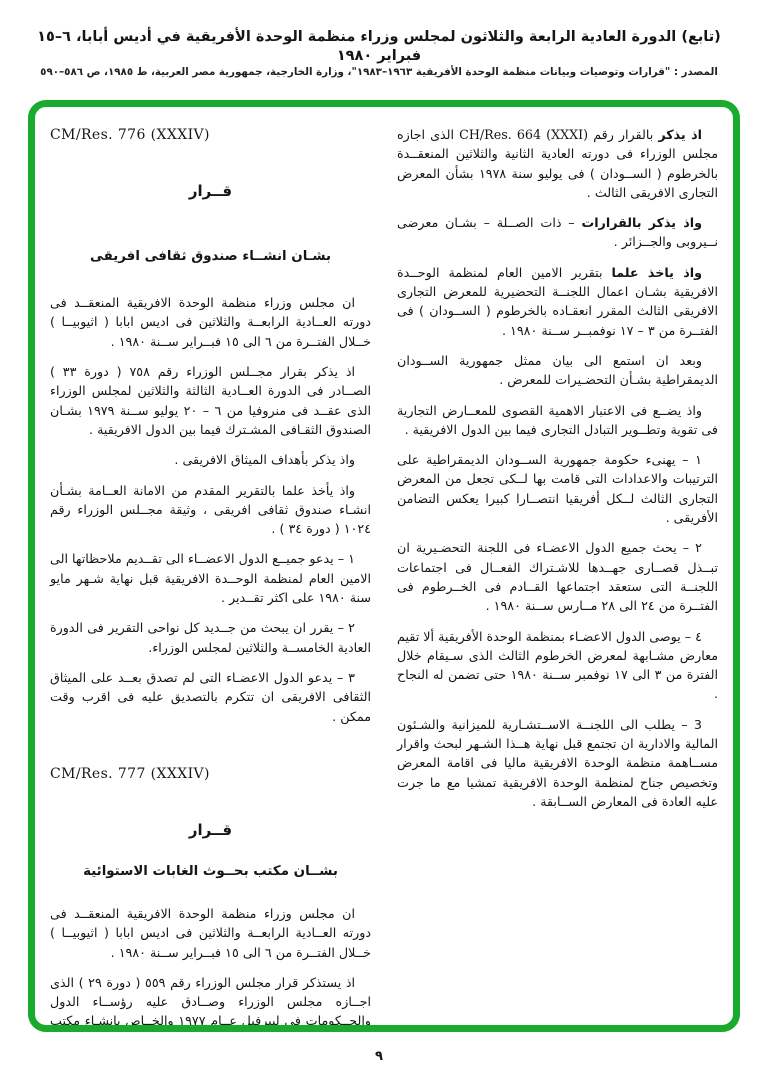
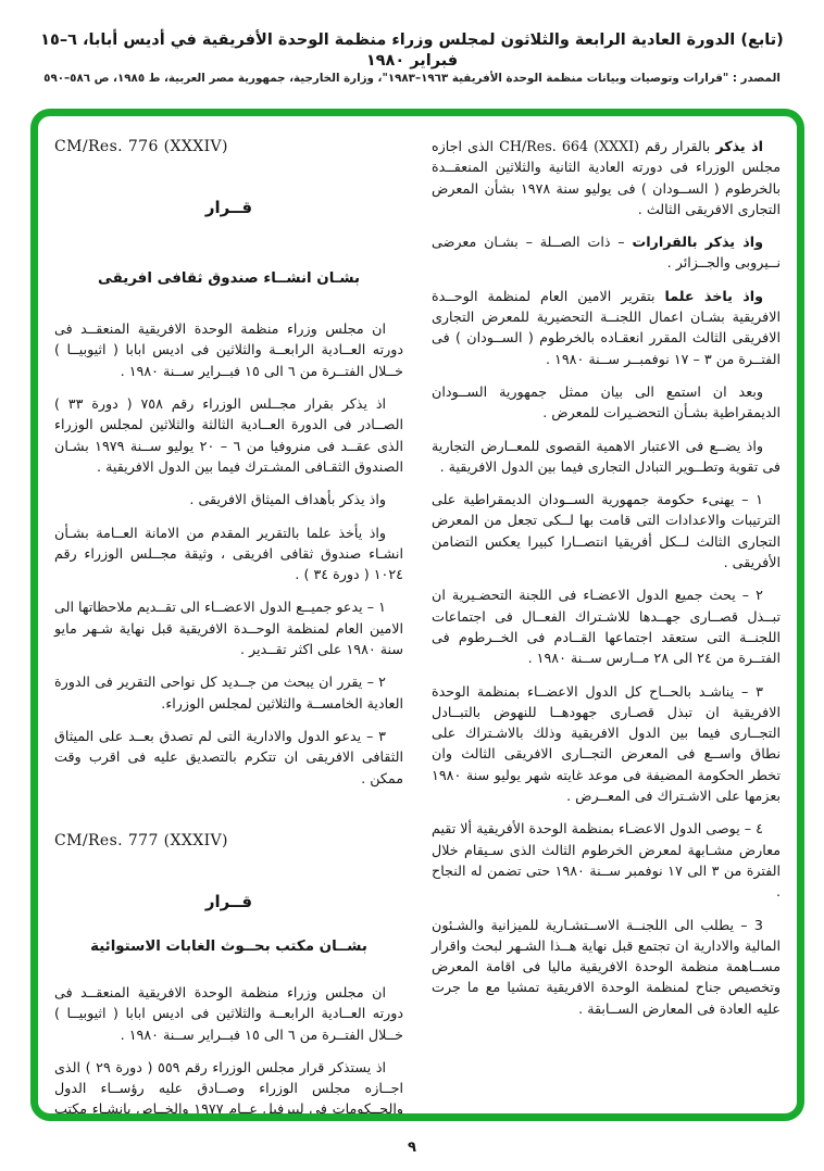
  (تابع) الدورة العادية الرابعة والثلاثون لمجلس وزراء منظمة الوحدة الأفريقية في أديس أبابا، ٦–١٥ فبراير ١٩٨٠
  المصدر : "قرارات وتوصيات وبيانات منظمة الوحدة الأفريقية ١٩٦٣–١٩٨٣"، وزارة الخارجية، جمهورية مصر العربية، ط ١٩٨٥، ص ٥٨٦–٥٩٠
  اذ يذكر بالقرار رقم CH/Res. 664 (XXXI) الذى اجازه مجلس الوزراء فى دورته العادية الثانية والثلاثين المنعقــدة بالخرطوم ( الســودان ) فى يوليو سنة ١٩٧٨ بشأن المعرض التجارى الافريقى الثالث .
  واذ يذكر بالقرارات – ذات الصــلة – بشـان معرضى نــيروبى والجــزائر .
  واذ ياخذ علما بتقرير الامين العام لمنظمة الوحــدة الافريقية بشـان اعمال اللجنــة التحضيرية للمعرض التجارى الافريقى الثالث المقرر انعقـاده بالخرطوم ( الســودان ) فى الفتــرة من ٣ – ١٧ نوفمبــر ســنة ١٩٨٠ .
  وبعد ان استمع الى بيان ممثل جمهورية الســودان الديمقراطية بشـأن التحضـيرات للمعرض .
  واذ يضــع فى الاعتبار الاهمية القصوى للمعــارض التجارية فى تقوية وتطــوير التبادل التجارى فيما بين الدول الافريقية .
  ١ – يهنىء حكومة جمهورية الســودان الديمقراطية على الترتيبات والاعدادات التى قامت بها لــكى تجعل من المعرض التجارى الثالث لــكل أفريقيا انتصــارا كبيرا يعكس التضامن الأفريقى .
  ٢ – يحث جميع الدول الاعضـاء فى اللجنة التحضـيرية ان تبــذل قصــارى جهــدها للاشـتراك الفعــال فى اجتماعات اللجنــة التى ستعقد اجتماعها القــادم فى الخــرطوم فى الفتــرة من ٢٤ الى ٢٨ مــارس ســنة ١٩٨٠ .
+ ٣ – يناشـد بالحــاح كل الدول الاعضــاء بمنظمة الوحدة الافريقية ان تبذل قصـارى جهودهــا للنهوض بالتبــادل التجــارى فيما بين الدول الافريقية وذلك بالاشـتراك على نطاق واســع فى المعرض التجــارى الافريقى الثالث وان تخطر الحكومة المضيفة فى موعد غايته شهر يوليو سنة ١٩٨٠ بعزمها على الاشـتراك فى المعــرض .
  ٤ – يوصى الدول الاعضـاء بمنظمة الوحدة الأفريقية ألا تقيم معارض مشـابهة لمعرض الخرطوم الثالث الذى سـيقام خلال الفترة من ٣ الى ١٧ نوفمبر ســنة ١٩٨٠ حتى تضمن له النجاح .
  3 – يطلب الى اللجنــة الاســتشـارية للميزانية والشـئون المالية والادارية ان تجتمع قبل نهاية هــذا الشـهر لبحث واقرار مســاهمة منظمة الوحدة الافريقية ماليا فى اقامة المعرض وتخصيص جناح لمنظمة الوحدة الافريقية تمشيا مع ما جرت عليه العادة فى المعارض الســابقة .
  CM/Res. 776 (XXXIV)
  قــرار
  بشـان انشــاء صندوق ثقافى افريقى
  ان مجلس وزراء منظمة الوحدة الافريقية المنعقــد فى دورته العــادية الرابعــة والثلاثين فى اديس ابابا ( اثيوبيــا ) خــلال الفتــرة من ٦ الى ١٥ فبــراير ســنة ١٩٨٠ .
  اذ يذكر بقرار مجــلس الوزراء رقم ٧٥٨ ( دورة ٣٣ ) الصــادر فى الدورة العــادية الثالثة والثلاثين لمجلس الوزراء الذى عقــد فى منروفيا من ٦ – ٢٠ يوليو ســنة ١٩٧٩ بشـان الصندوق الثقـافى المشـترك فيما بين الدول الافريقية .
  واذ يذكر بأهداف الميثاق الافريقى .
  واذ يأخذ علما بالتقرير المقدم من الامانة العــامة بشـأن انشـاء صندوق ثقافى افريقى ، وثيقة مجــلس الوزراء رقم ١٠٢٤ ( دورة ٣٤ ) .
  ١ – يدعو جميــع الدول الاعضــاء الى تقــديم ملاحظاتها الى الامين العام لمنظمة الوحــدة الافريقية قبل نهاية شـهر مايو سنة ١٩٨٠ على اكثر تقــدير .
  ٢ – يقرر ان يبحث من جــديد كل نواحى التقرير فى الدورة العادية الخامســة والثلاثين لمجلس الوزراء.
- ٣ – يدعو الدول الاعضـاء التى لم تصدق بعــد على الميثاق الثقافى الافريقى ان تتكرم بالتصديق عليه فى اقرب وقت ممكن .
+ ٣ – يدعو الدول والادارية التى لم تصدق بعــد على الميثاق الثقافى الافريقى ان تتكرم بالتصديق عليه فى اقرب وقت ممكن .
  CM/Res. 777 (XXXIV)
  قــرار
  بشــان مكتب بحــوث الغابات الاستوائية
  ان مجلس وزراء منظمة الوحدة الافريقية المنعقــد فى دورته العــادية الرابعــة والثلاثين فى اديس ابابا ( اثيوبيــا ) خــلال الفتــرة من ٦ الى ١٥ فبــراير ســنة ١٩٨٠ .
  اذ يستذكر قرار مجلس الوزراء رقم ٥٥٩ ( دورة ٢٩ ) الذى اجــازه مجلس الوزراء وصــادق عليه رؤســاء الدول والحــكومات فى ليبرفيل عــام ١٩٧٧ والخــاص بانشـاء مكتب
  ٩
